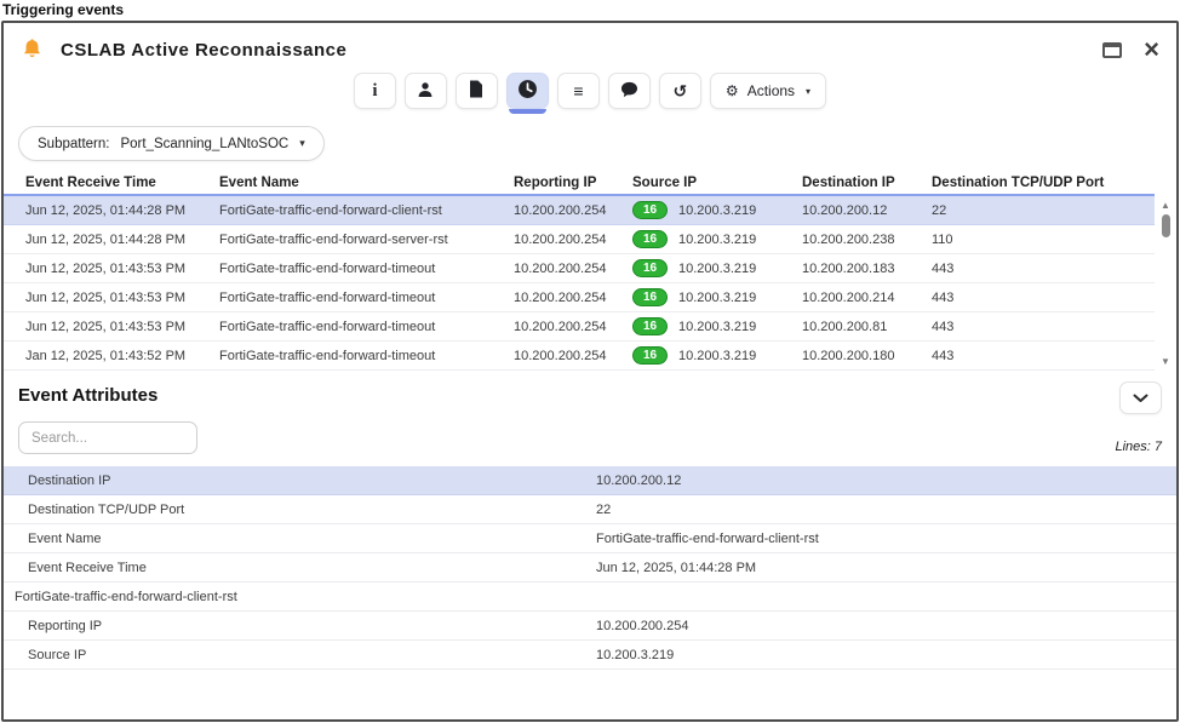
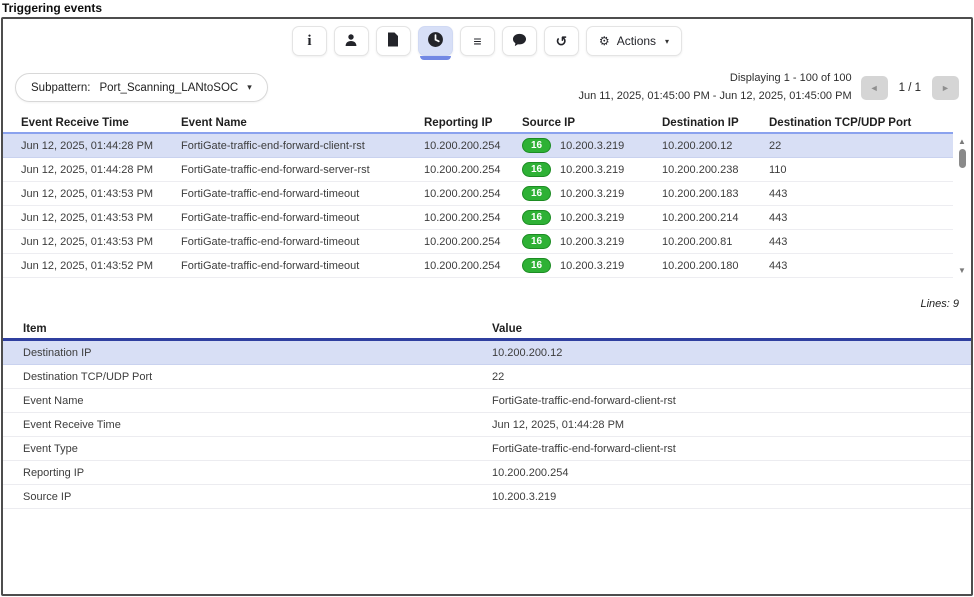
  Triggering events
- CSLAB Active Reconnaissance
- ×
  i
  ≡
  ↺
  ⚙
  Actions
  ▾
  Subpattern:
  Port_Scanning_LANtoSOC
  ▾
+ Displaying 1 - 100 of 100
+ Jun 11, 2025, 01:45:00 PM - Jun 12, 2025, 01:45:00 PM
+ ◄
+ 1 / 1
+ ►
  Event Receive Time
  Event Name
  Reporting IP
  Source IP
  Destination IP
  Destination TCP/UDP Port
  Jun 12, 2025, 01:44:28 PM
  FortiGate-traffic-end-forward-client-rst
  10.200.200.254
  16
  10.200.3.219
  10.200.200.12
  22
  Jun 12, 2025, 01:44:28 PM
  FortiGate-traffic-end-forward-server-rst
  10.200.200.254
  16
  10.200.3.219
  10.200.200.238
  110
  Jun 12, 2025, 01:43:53 PM
  FortiGate-traffic-end-forward-timeout
  10.200.200.254
  16
  10.200.3.219
  10.200.200.183
  443
  Jun 12, 2025, 01:43:53 PM
  FortiGate-traffic-end-forward-timeout
  10.200.200.254
  16
  10.200.3.219
  10.200.200.214
  443
  Jun 12, 2025, 01:43:53 PM
  FortiGate-traffic-end-forward-timeout
  10.200.200.254
  16
  10.200.3.219
  10.200.200.81
  443
- Jan 12, 2025, 01:43:52 PM
+ Jun 12, 2025, 01:43:52 PM
  FortiGate-traffic-end-forward-timeout
  10.200.200.254
  16
  10.200.3.219
  10.200.200.180
  443
  ▲
  ▼
- Event Attributes
- Search...
- Lines: 7
+ Lines: 9
+ Item
+ Value
  Destination IP
  10.200.200.12
  Destination TCP/UDP Port
  22
  Event Name
  FortiGate-traffic-end-forward-client-rst
  Event Receive Time
  Jun 12, 2025, 01:44:28 PM
+ Event Type
  FortiGate-traffic-end-forward-client-rst
  Reporting IP
  10.200.200.254
  Source IP
  10.200.3.219
